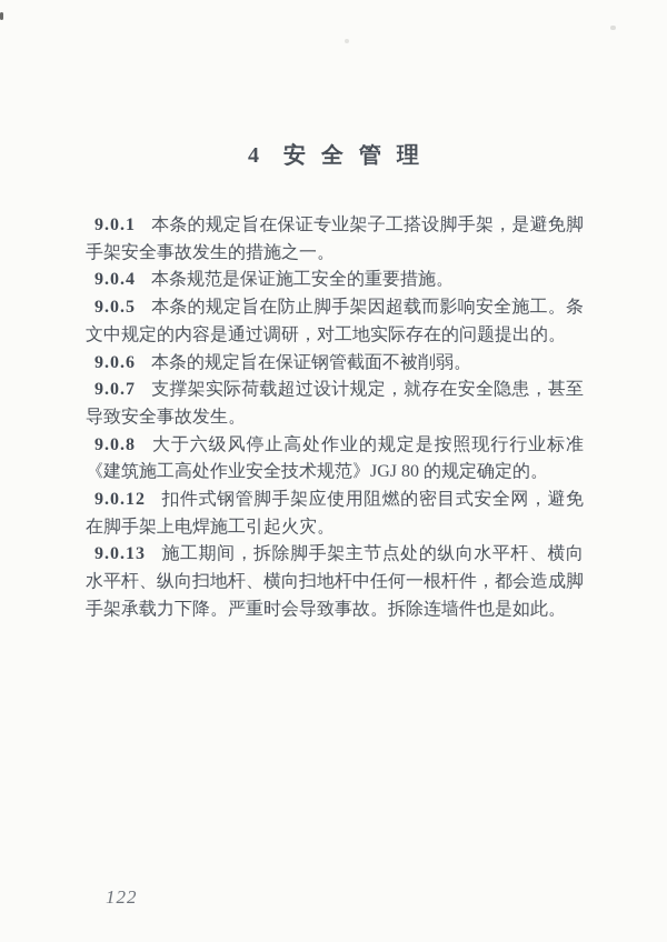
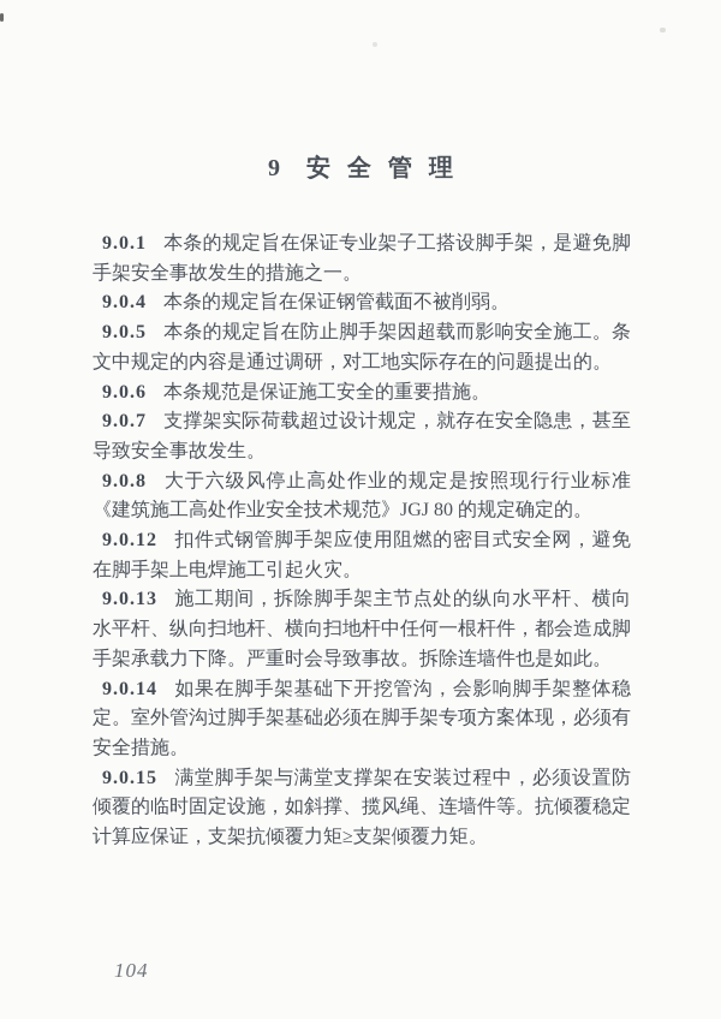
- 4 安全管理
+ 9 安全管理
  9.0.1 本条的规定旨在保证专业架子工搭设脚手架，是避免脚手架安全事故发生的措施之一。
- 9.0.4 本条规范是保证施工安全的重要措施。
+ 9.0.4 本条的规定旨在保证钢管截面不被削弱。
  9.0.5 本条的规定旨在防止脚手架因超载而影响安全施工。条文中规定的内容是通过调研，对工地实际存在的问题提出的。
- 9.0.6 本条的规定旨在保证钢管截面不被削弱。
+ 9.0.6 本条规范是保证施工安全的重要措施。
  9.0.7 支撑架实际荷载超过设计规定，就存在安全隐患，甚至导致安全事故发生。
  9.0.8 大于六级风停止高处作业的规定是按照现行行业标准《建筑施工高处作业安全技术规范》JGJ 80 的规定确定的。
  9.0.12 扣件式钢管脚手架应使用阻燃的密目式安全网，避免在脚手架上电焊施工引起火灾。
  9.0.13 施工期间，拆除脚手架主节点处的纵向水平杆、横向水平杆、纵向扫地杆、横向扫地杆中任何一根杆件，都会造成脚手架承载力下降。严重时会导致事故。拆除连墙件也是如此。
+ 9.0.14 如果在脚手架基础下开挖管沟，会影响脚手架整体稳定。室外管沟过脚手架基础必须在脚手架专项方案体现，必须有安全措施。
+ 9.0.15 满堂脚手架与满堂支撑架在安装过程中，必须设置防倾覆的临时固定设施，如斜撑、揽风绳、连墙件等。抗倾覆稳定计算应保证，支架抗倾覆力矩≥支架倾覆力矩。
- 122
+ 104
